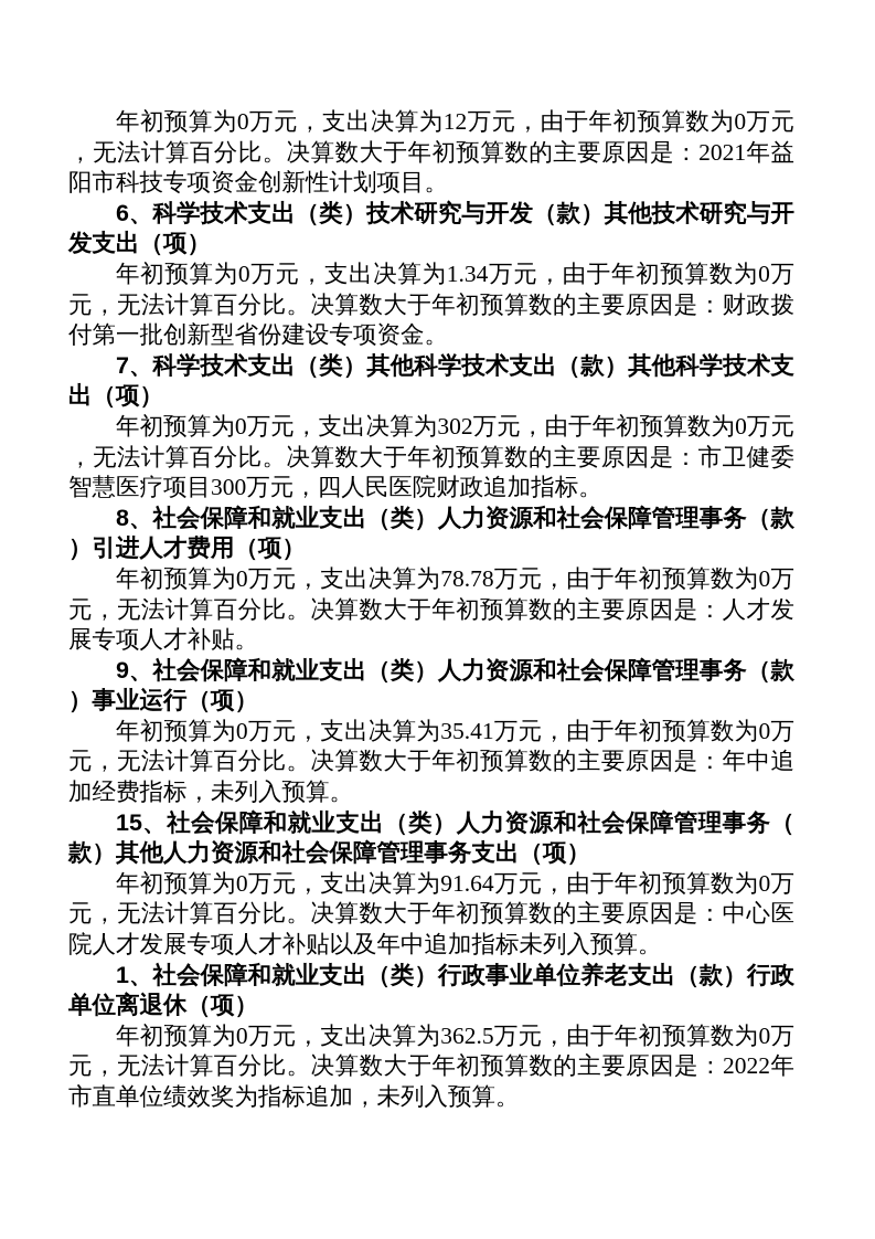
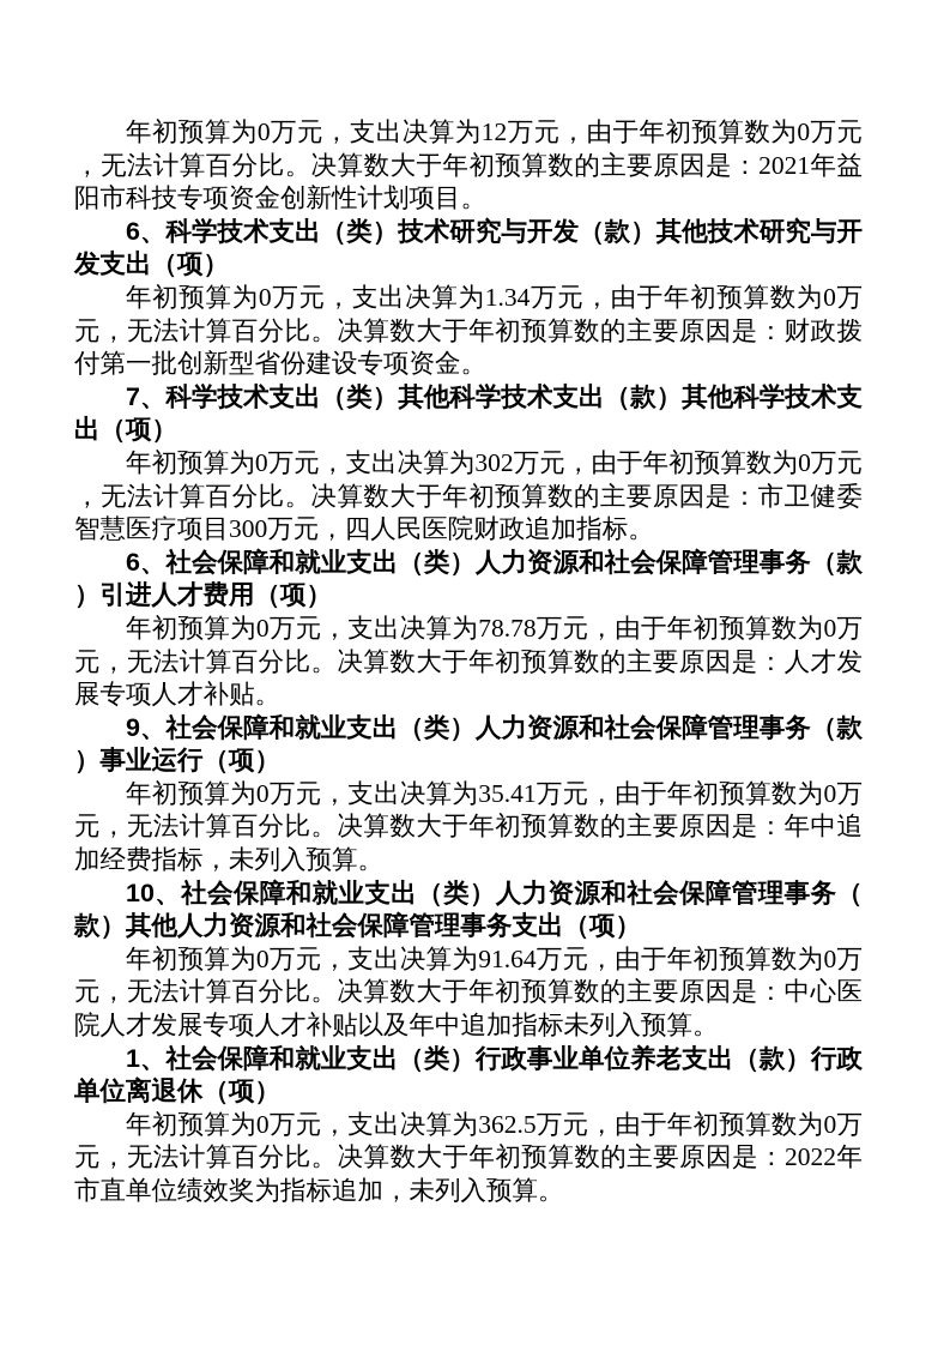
  年初预算为0万元，支出决算为12万元，由于年初预算数为0万元，无法计算百分比。决算数大于年初预算数的主要原因是：2021年益阳市科技专项资金创新性计划项目。
  6、科学技术支出（类）技术研究与开发（款）其他技术研究与开发支出（项）
  年初预算为0万元，支出决算为1.34万元，由于年初预算数为0万元，无法计算百分比。决算数大于年初预算数的主要原因是：财政拨付第一批创新型省份建设专项资金。
  7、科学技术支出（类）其他科学技术支出（款）其他科学技术支出（项）
  年初预算为0万元，支出决算为302万元，由于年初预算数为0万元，无法计算百分比。决算数大于年初预算数的主要原因是：市卫健委智慧医疗项目300万元，四人民医院财政追加指标。
- 8、社会保障和就业支出（类）人力资源和社会保障管理事务（款）引进人才费用（项）
+ 6、社会保障和就业支出（类）人力资源和社会保障管理事务（款）引进人才费用（项）
  年初预算为0万元，支出决算为78.78万元，由于年初预算数为0万元，无法计算百分比。决算数大于年初预算数的主要原因是：人才发展专项人才补贴。
  9、社会保障和就业支出（类）人力资源和社会保障管理事务（款）事业运行（项）
  年初预算为0万元，支出决算为35.41万元，由于年初预算数为0万元，无法计算百分比。决算数大于年初预算数的主要原因是：年中追加经费指标，未列入预算。
- 15、社会保障和就业支出（类）人力资源和社会保障管理事务（款）其他人力资源和社会保障管理事务支出（项）
+ 10、社会保障和就业支出（类）人力资源和社会保障管理事务（款）其他人力资源和社会保障管理事务支出（项）
  年初预算为0万元，支出决算为91.64万元，由于年初预算数为0万元，无法计算百分比。决算数大于年初预算数的主要原因是：中心医院人才发展专项人才补贴以及年中追加指标未列入预算。
  1、社会保障和就业支出（类）行政事业单位养老支出（款）行政单位离退休（项）
  年初预算为0万元，支出决算为362.5万元，由于年初预算数为0万元，无法计算百分比。决算数大于年初预算数的主要原因是：2022年市直单位绩效奖为指标追加，未列入预算。
